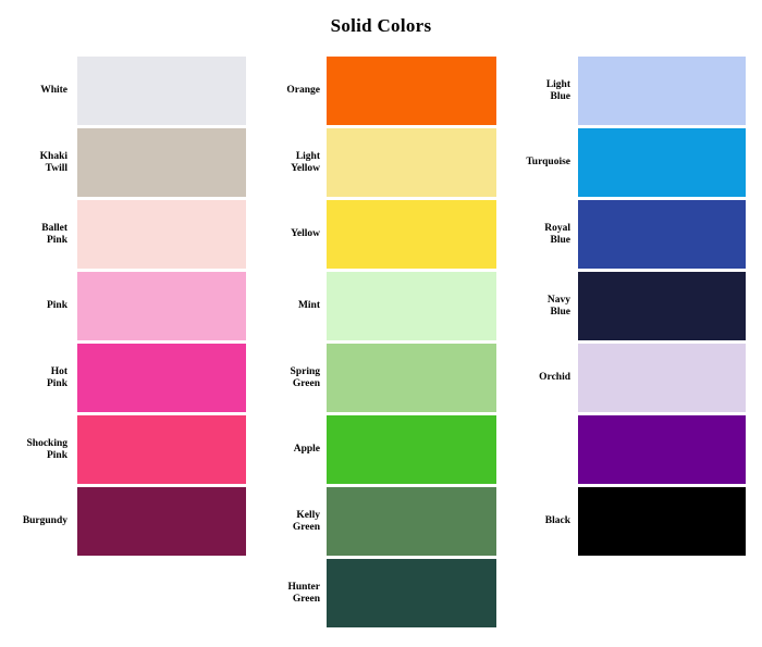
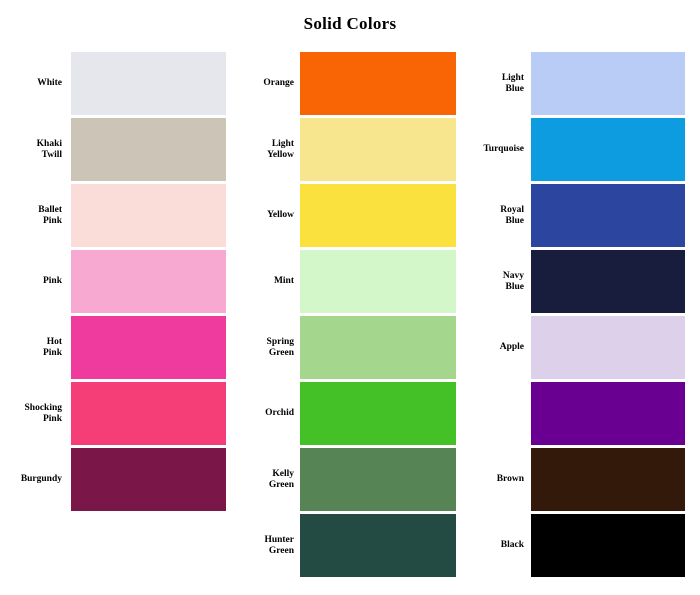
  Solid Colors
  White
  Khaki
  Twill
  Ballet
  Pink
  Pink
  Hot
  Pink
  Shocking
  Pink
  Burgundy
  Orange
  Light
  Yellow
  Yellow
  Mint
  Spring
  Green
- Apple
+ Orchid
  Kelly
  Green
  Hunter
  Green
  Light
  Blue
  Turquoise
  Royal
  Blue
  Navy
  Blue
- Orchid
+ Apple
+ Brown
  Black
